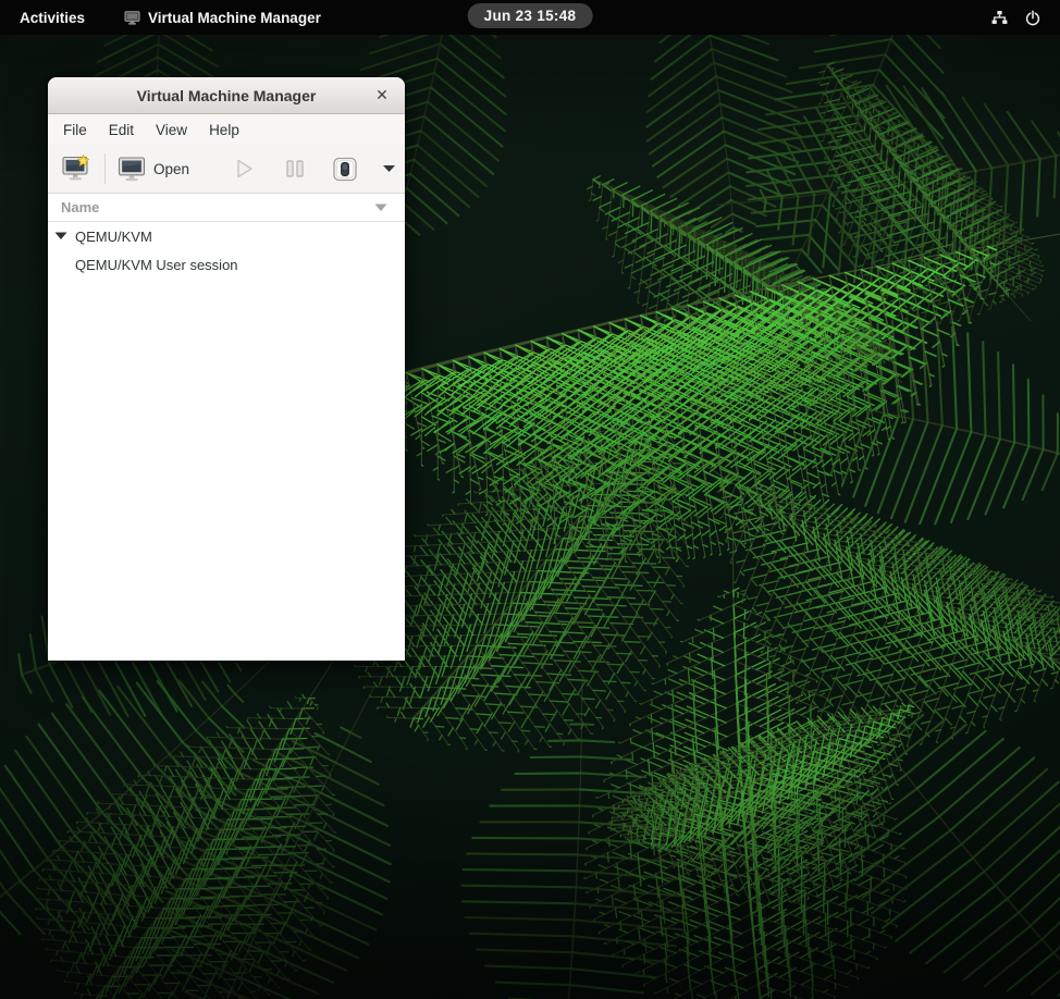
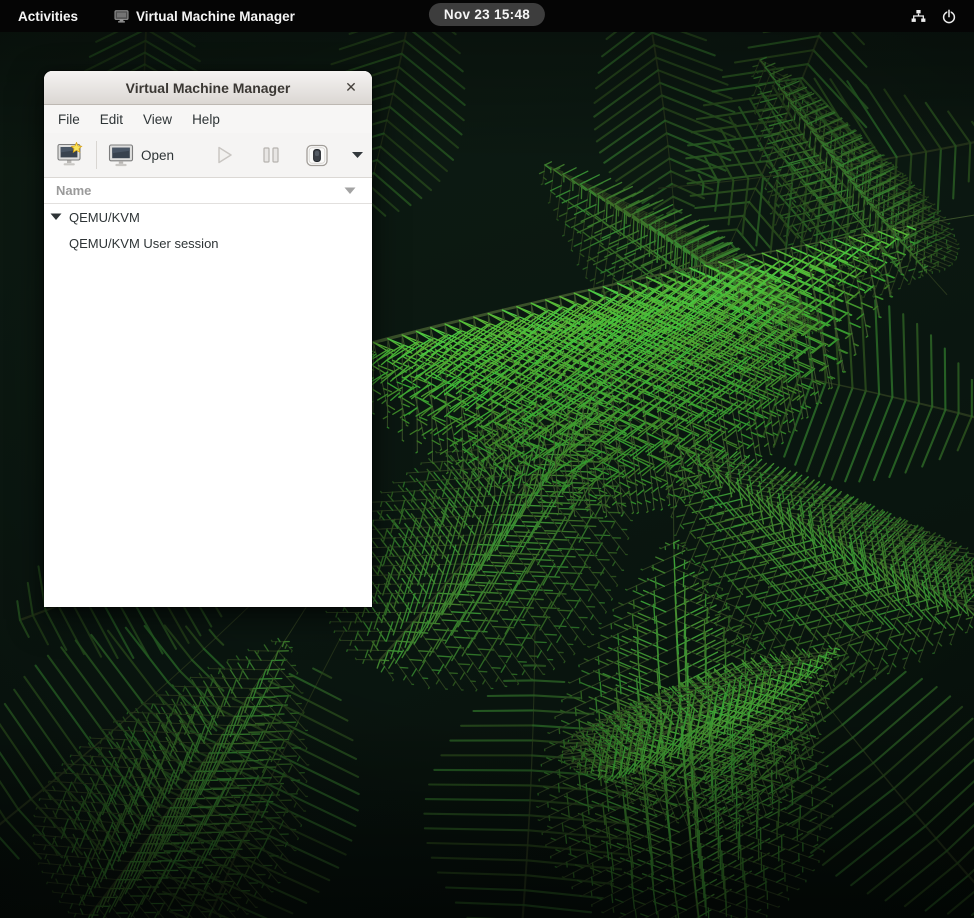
  Activities
  Virtual Machine Manager
- Jun 23 15:48
+ Nov 23 15:48
  Virtual Machine Manager
  ✕
  File
  Edit
  View
  Help
  Open
  Name
  QEMU/KVM
  QEMU/KVM User session
